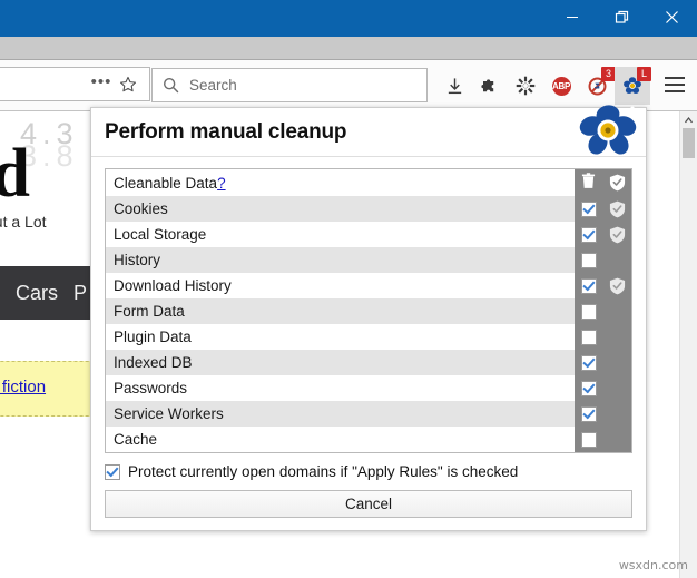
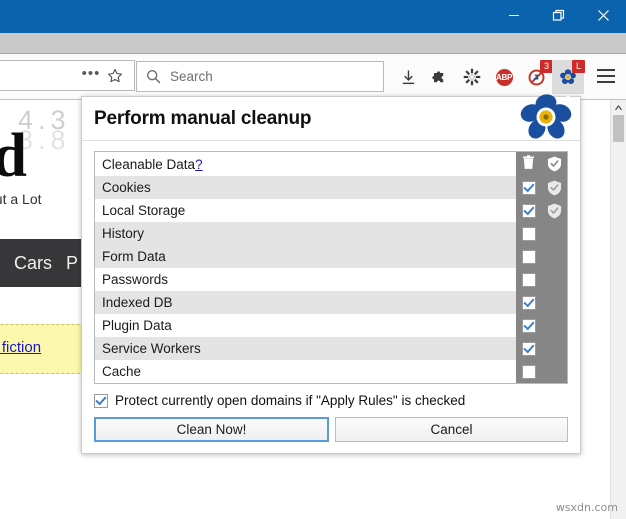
  4.3
  3.8
  t a Lot
  Cars
  P
  fiction
  •••
  Search
  ABP
  3
  L
  Perform manual cleanup
  Cleanable Data
  ?
  Cookies
  Local Storage
  History
- Download History
  Form Data
- Plugin Data
+ Passwords
  Indexed DB
- Passwords
+ Plugin Data
  Service Workers
  Cache
  Protect currently open domains if "Apply Rules" is checked
+ Clean Now!
  Cancel
  wsxdn.com
